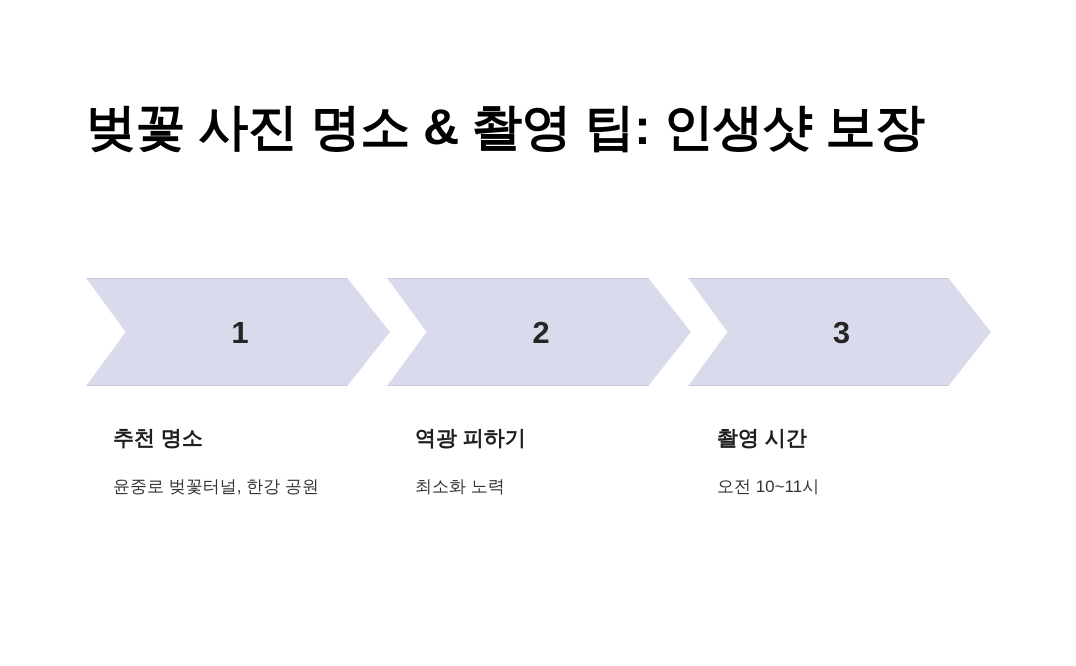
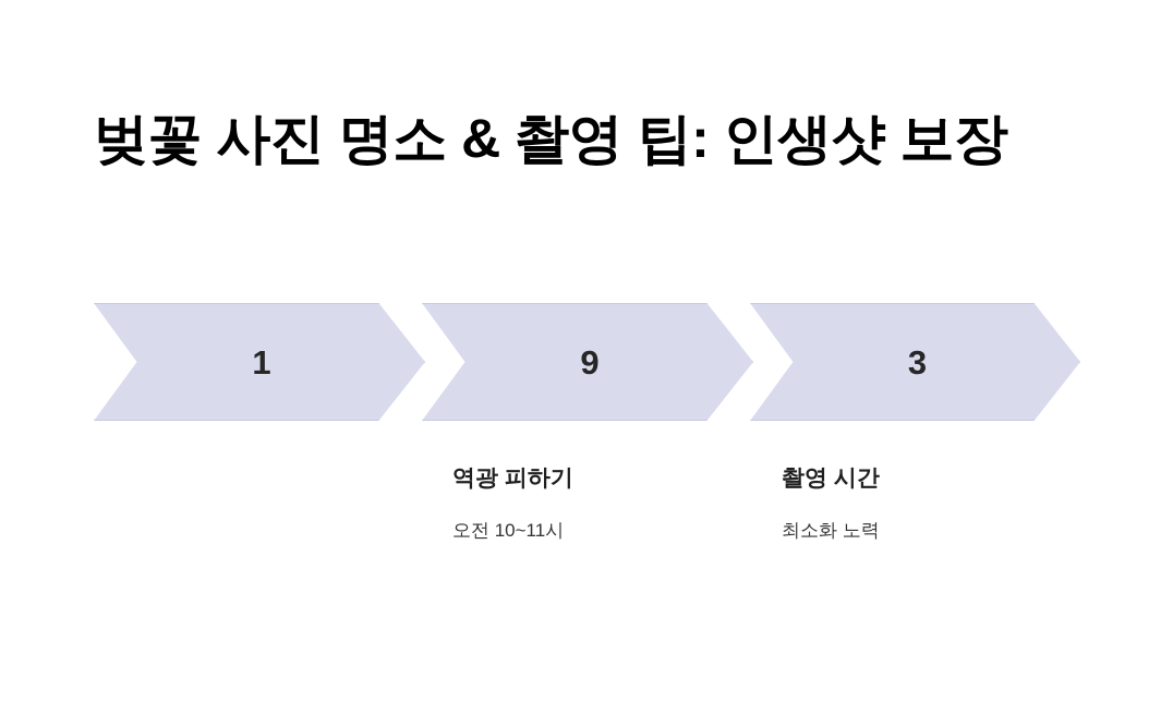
  벚꽃 사진 명소 & 촬영 팁: 인생샷 보장
  1
- 2
+ 9
  3
- 추천 명소
- 윤중로 벚꽃터널, 한강 공원
  역광 피하기
- 최소화 노력
+ 오전 10~11시
  촬영 시간
- 오전 10~11시
+ 최소화 노력
